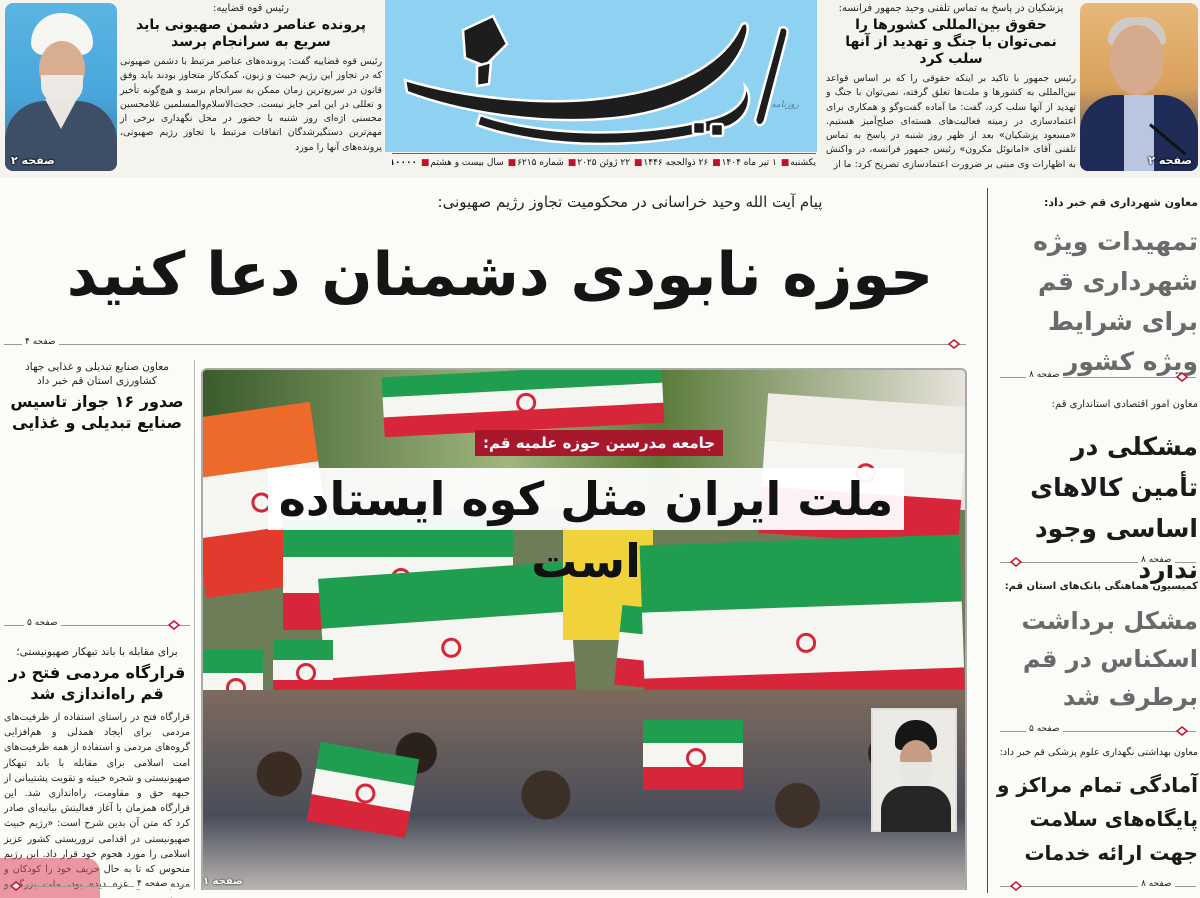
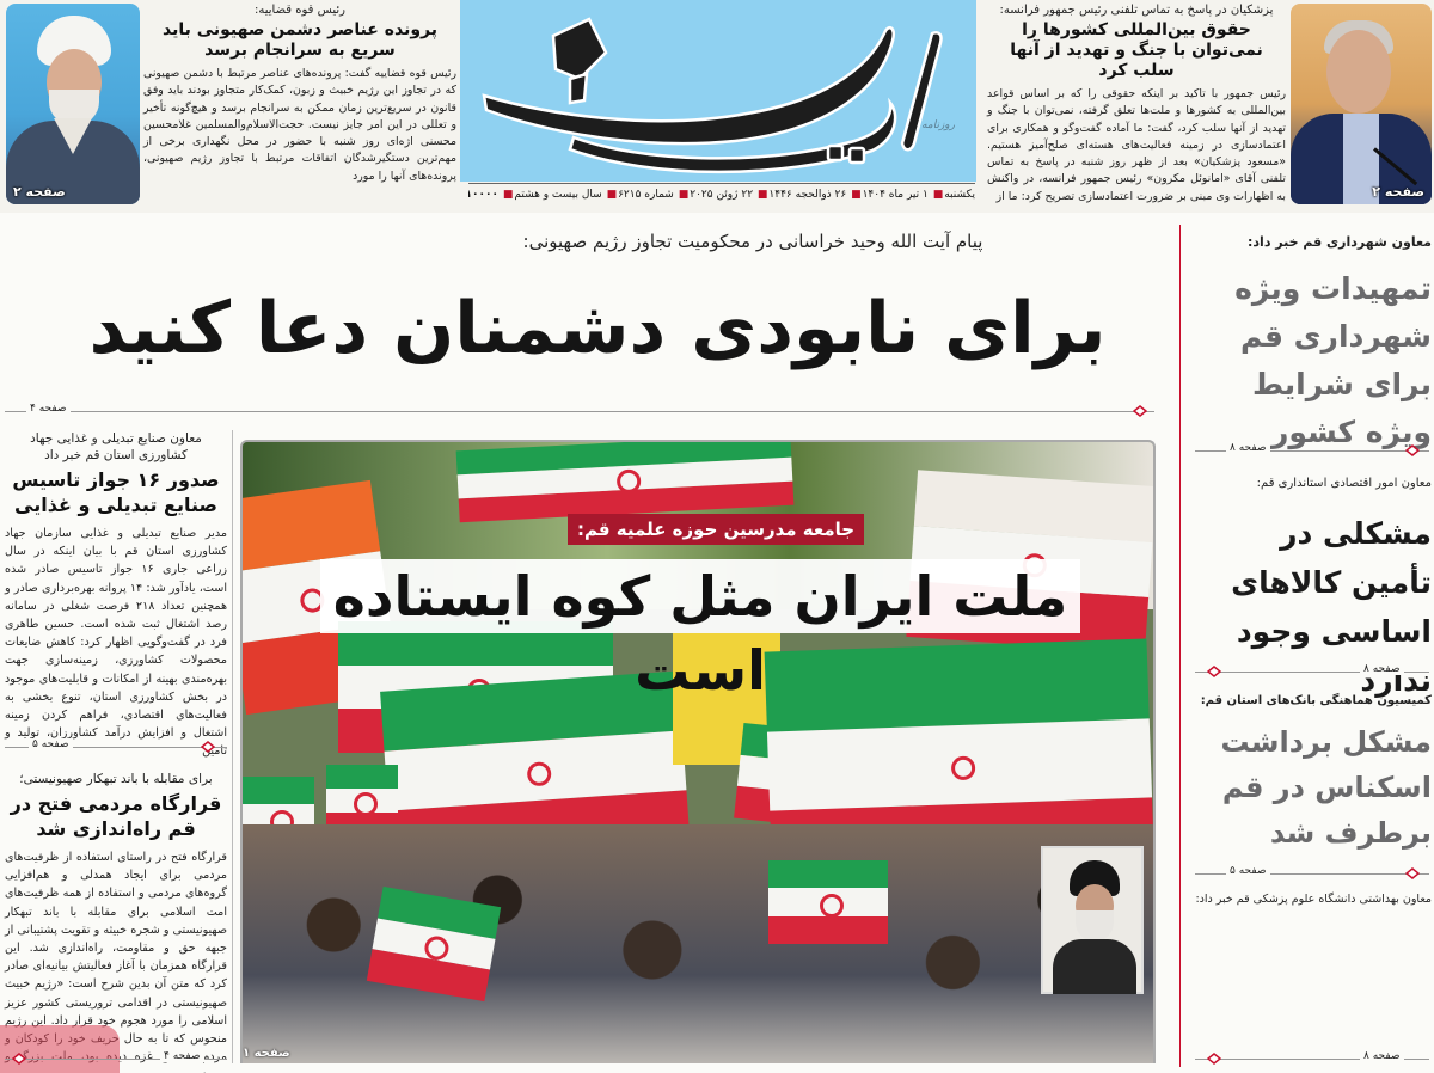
  صفحه ۲
  رئیس قوه قضاییه:
  پرونده عناصر دشمن صهیونی باید سریع به سرانجام برسد
  رئیس قوه قضاییه گفت: پرونده‌های عناصر مرتبط با دشمن صهیونی که در تجاوز این رژیم خبیث و زبون، کمک‌کار متجاوز بودند باید وفق قانون در سریع‌ترین زمان ممکن به سرانجام برسد و هیچ‌گونه تأخیر و تعللی در این امر جایز نیست. حجت‌الاسلام‌والمسلمین غلامحسین محسنی اژه‌ای روز شنبه با حضور در محل نگهداری برخی از مهم‌ترین دستگیرشدگان اتفاقات مرتبط با تجاوز رژیم صهیونی، پرونده‌های آنها را مورد
  روزنامه
  یکشنبه■ ۱ تیر ماه ۱۴۰۴■ ۲۶ ذوالحجه ۱۴۴۶■ ۲۲ ژوئن ۲۰۲۵■ شماره ۶۲۱۵■ سال بیست و هشتم■ ۱۰۰۰۰
- پزشکیان در پاسخ به تماس تلفنی وحید جمهور فرانسه:
+ پزشکیان در پاسخ به تماس تلفنی رئیس جمهور فرانسه:
  حقوق بین‌المللی کشورها را نمی‌توان با جنگ و تهدید از آنها سلب کرد
  رئیس جمهور با تاکید بر اینکه حقوقی را که بر اساس قواعد بین‌المللی به کشورها و ملت‌ها تعلق گرفته، نمی‌توان با جنگ و تهدید از آنها سلب کرد، گفت: ما آماده گفت‌وگو و همکاری برای اعتمادسازی در زمینه فعالیت‌های هسته‌ای صلح‌آمیز هستیم. «مسعود پزشکیان» بعد از ظهر روز شنبه در پاسخ به تماس تلفنی آقای «امانوئل مکرون» رئیس جمهور فرانسه، در واکنش به اظهارات وی مبنی بر ضرورت اعتمادسازی تصریح کرد: ما از
  صفحه ۲
  پیام آیت الله وحید خراسانی در محکومیت تجاوز رژیم صهیونی:
- حوزه نابودی دشمنان دعا کنید
+ برای نابودی دشمنان دعا کنید
  صفحه ۴
  معاون صنایع تبدیلی و غذایی جهاد کشاورزی استان قم خبر داد
  صدور ۱۶ جواز تاسیس صنایع تبدیلی و غذایی
+ مدیر صنایع تبدیلی و غذایی سازمان جهاد کشاورزی استان قم با بیان اینکه در سال زراعی جاری ۱۶ جواز تاسیس صادر شده است، یادآور شد: ۱۴ پروانه بهره‌برداری صادر و همچنین تعداد ۲۱۸ فرصت شغلی در سامانه رصد اشتغال ثبت شده است. حسین طاهری فرد در گفت‌وگویی اظهار کرد: کاهش ضایعات محصولات کشاورزی، زمینه‌سازی جهت بهره‌مندی بهینه از امکانات و قابلیت‌های موجود در بخش کشاورزی استان، تنوع بخشی به فعالیت‌های اقتصادی، فراهم کردن زمینه اشتغال و افزایش درآمد کشاورزان، تولید و تامین
  صفحه ۵
  برای مقابله با باند تبهکار صهیونیستی؛
  قرارگاه مردمی فتح در قم راهاندازی شد
  قرارگاه فتح در راستای استفاده از ظرفیت‌های مردمی برای ایجاد همدلی و هم‌افزایی گروه‌های مردمی و استفاده از همه ظرفیت‌های امت اسلامی برای مقابله با باند تبهکار صهیونیستی و شجره خبیثه و تقویت پشتیبانی از جبهه حق و مقاومت، راه‌اندازی شد. این قرارگاه همزمان با آغاز فعالیتش بیانیه‌ای صادر کرد که متن آن بدین شرح است: «رژیم خبیث صهیونیستی در اقدامی تروریستی کشور عزیز اسلامی را مورد هجوم خود قرار داد. این رژیم منحوس که تا به حال حریف خود را کودکان و مردم غزه دیده بود، ملت بزر و
  صفحه ۴
  جامعه مدرسین حوزه علمیه قم:
  ملت ایران مثل کوه ایستاده است
  صفحه ۱
  معاون شهرداری قم خبر داد:
  تمهیدات ویژه شهرداری قم برای شرایط ویژه کشور
  صفحه ۸
  معاون امور اقتصادی استانداری قم:
  مشکلی در تأمین کالاهای اساسی وجود ندارد
  صفحه ۸
  کمیسیون هماهنگی بانک‌های استان قم:
  مشکل برداشت اسکناس در قم برطرف شد
  صفحه ۵
- معاون بهداشتی نگهداری علوم پزشکی قم خبر داد:
+ معاون بهداشتی دانشگاه علوم پزشکی قم خبر داد:
- آمادگی تمام مراکز و پایگاههای سلامت جهت ارائه خدمات
  صفحه ۸
